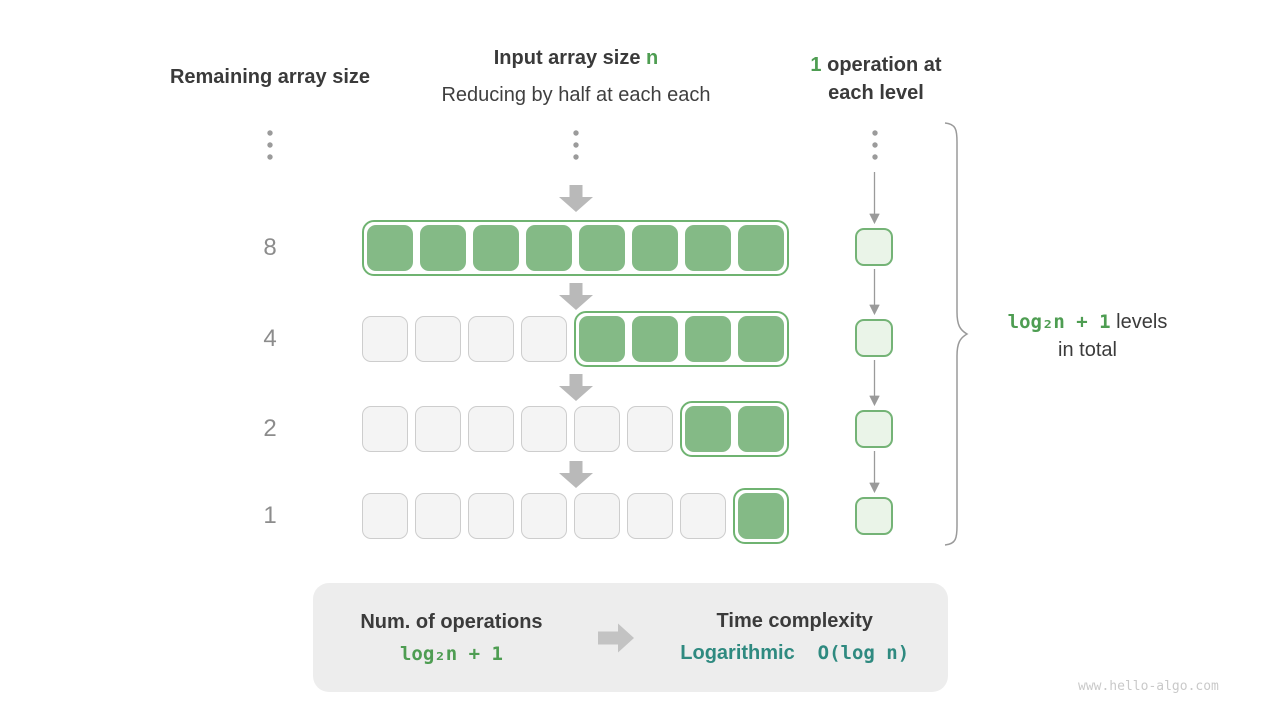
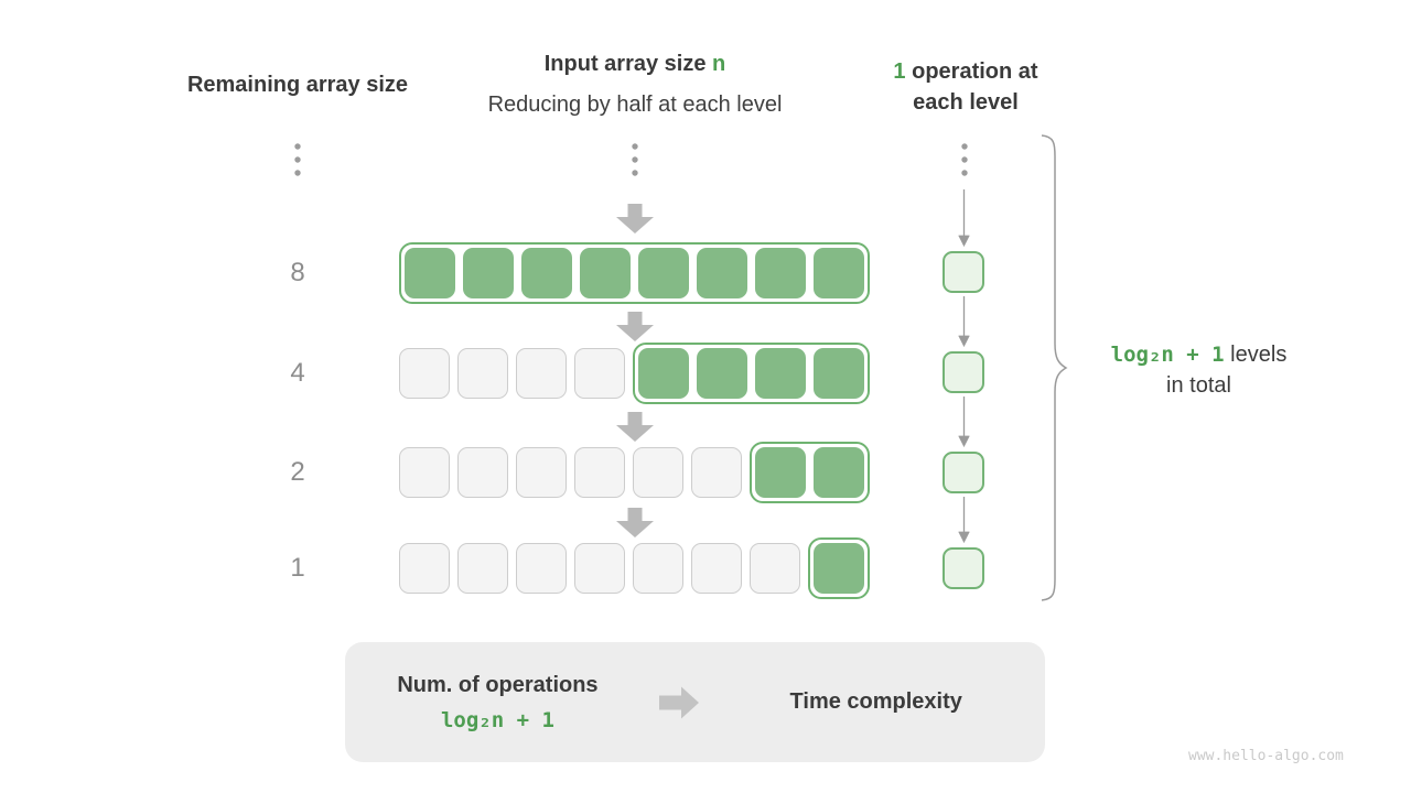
  Remaining array size
  Input array size n
- Reducing by half at each each
+ Reducing by half at each level
  1 operation at
  each level
  8
  4
  2
  1
  log₂n + 1 levels
  in total
  Num. of operations
  log₂n + 1
  Time complexity
- Logarithmic O(log n)
  www.hello-algo.com
